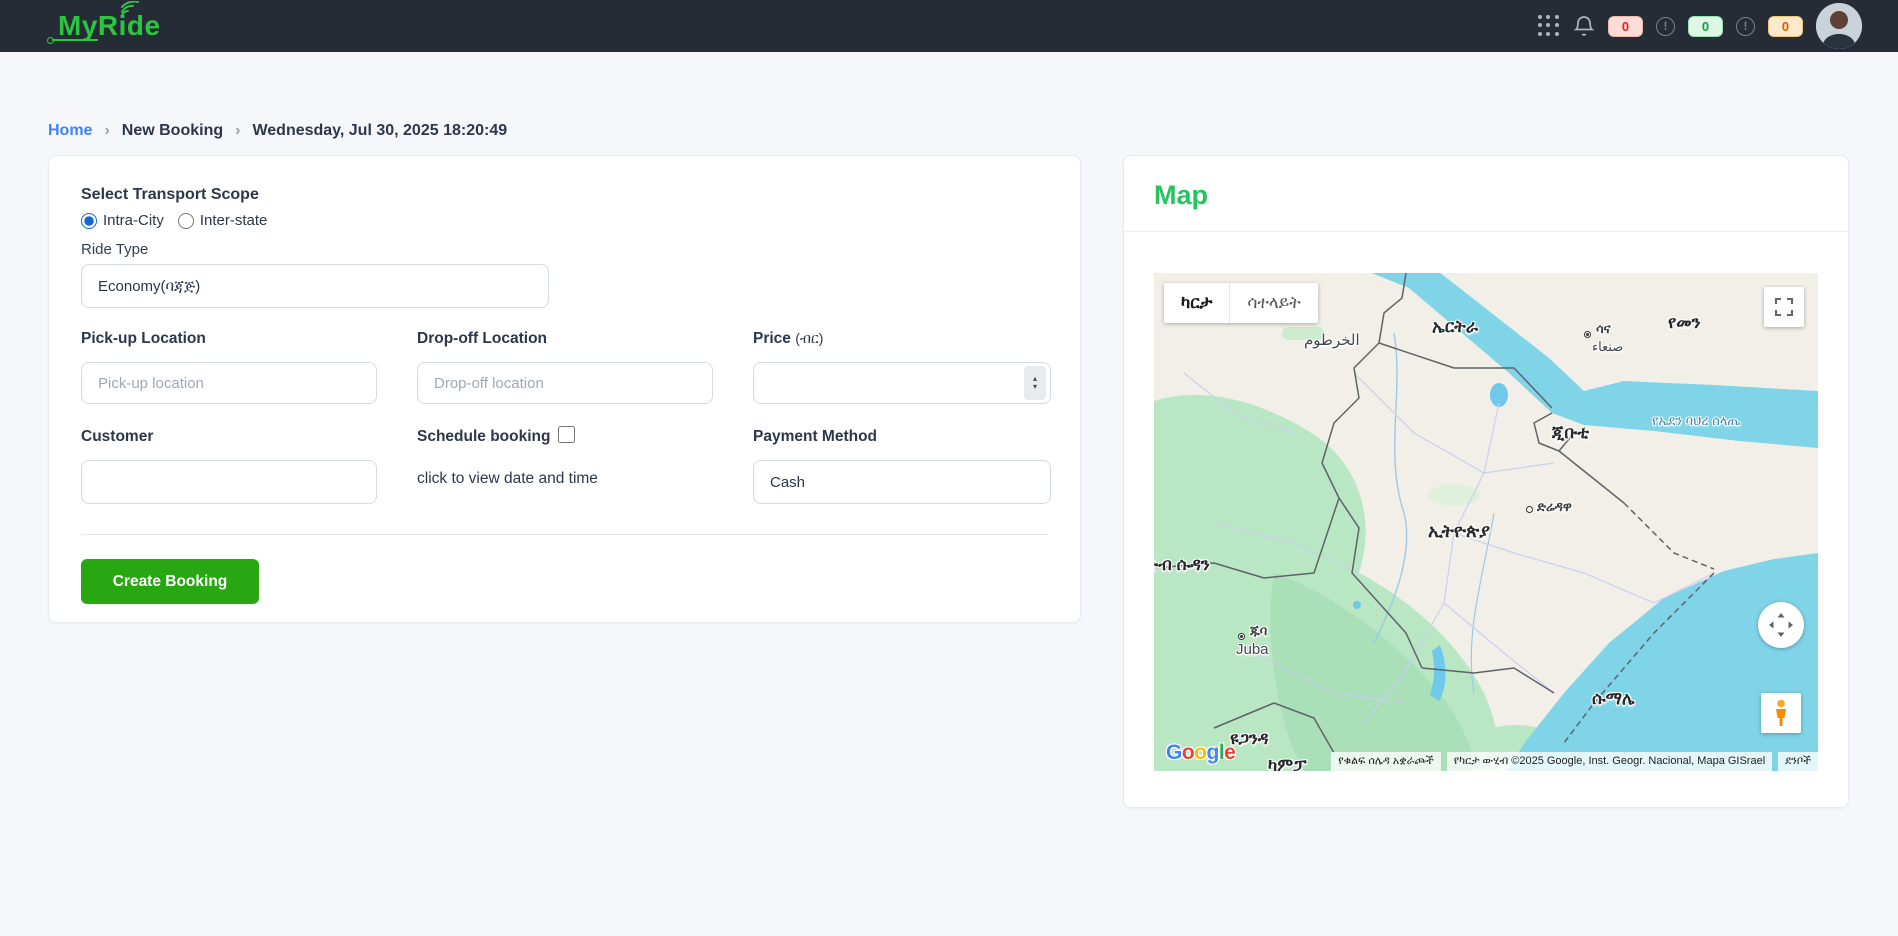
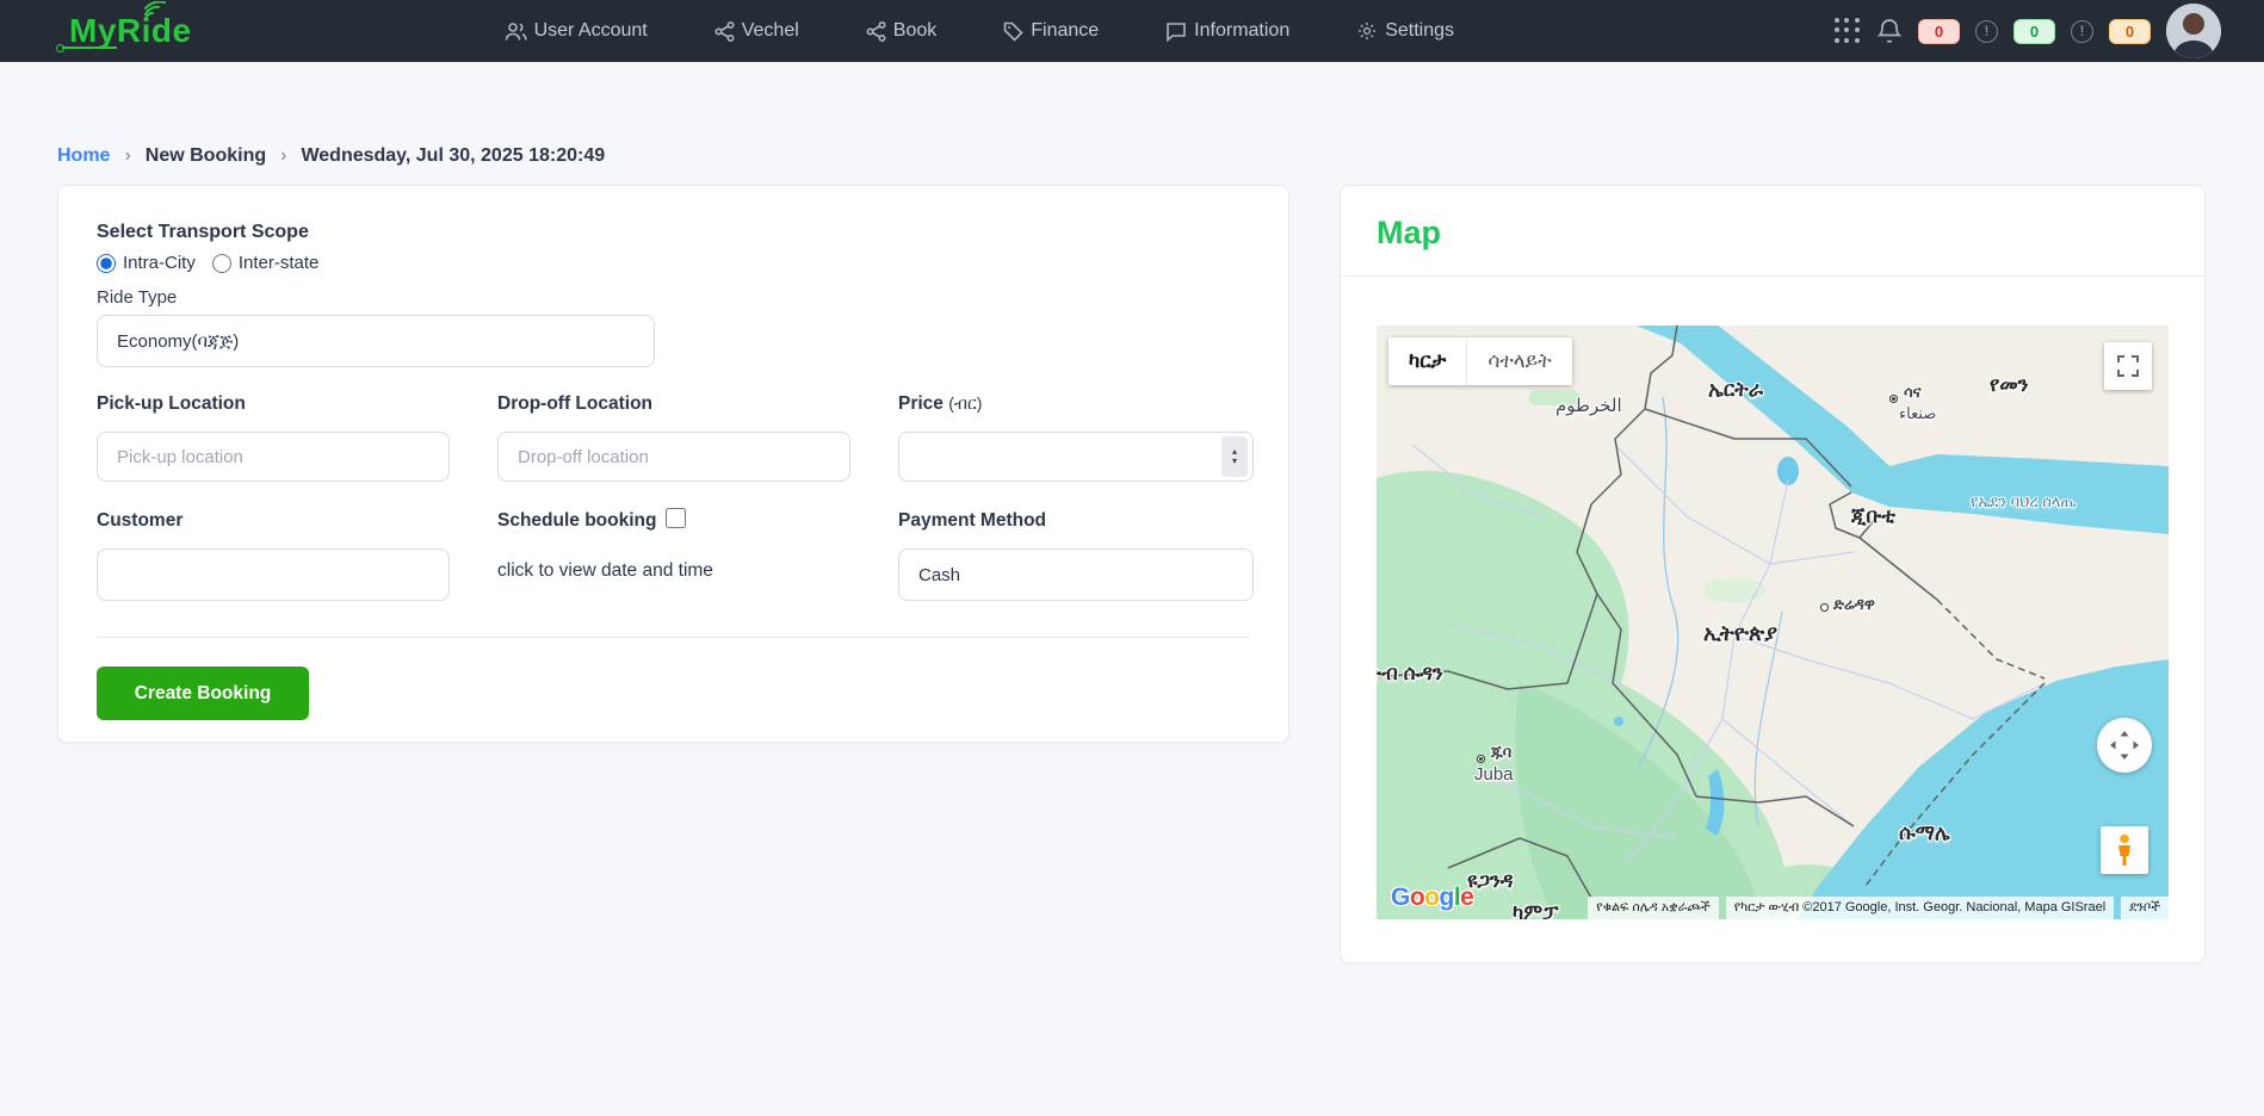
  MyRide
+ User Account
+ Vechel
+ Book
+ Finance
+ Information
+ Settings
  0
  !
  0
  !
  0
  Home
  ›
  New Booking
  ›
  Wednesday, Jul 30, 2025 18:20:49
  Select Transport Scope
  Intra-City
  Inter-state
  Ride Type
  Economy(ባጃጅ)
  Pick-up Location
  Pick-up location
  Drop-off Location
  Drop-off location
  Price (ብር)
  ▴
  ▾
  Customer
  Schedule booking
  click to view date and time
  Payment Method
  Cash
  Create Booking
  Map
  الخرطوم
  ኤርትራ
  ሳና
  صنعاء
  የመን
  የኤደን ባህረ ሰላጤ
  ጂቡቲ
  ድሬዳዋ
  ኢትዮጵያ
  ጁባ
  Juba
  ዩጋንዳ
  ሱማሌ
  ካምፓ
  ካርታ
  ሳተላይት
  Google
  የቁልፍ ሰሌዳ አቋራጮች
- የካርታ ውሂብ ©2025 Google, Inst. Geogr. Nacional, Mapa GISrael
+ የካርታ ውሂብ ©2017 Google, Inst. Geogr. Nacional, Mapa GISrael
  ደንቦች
